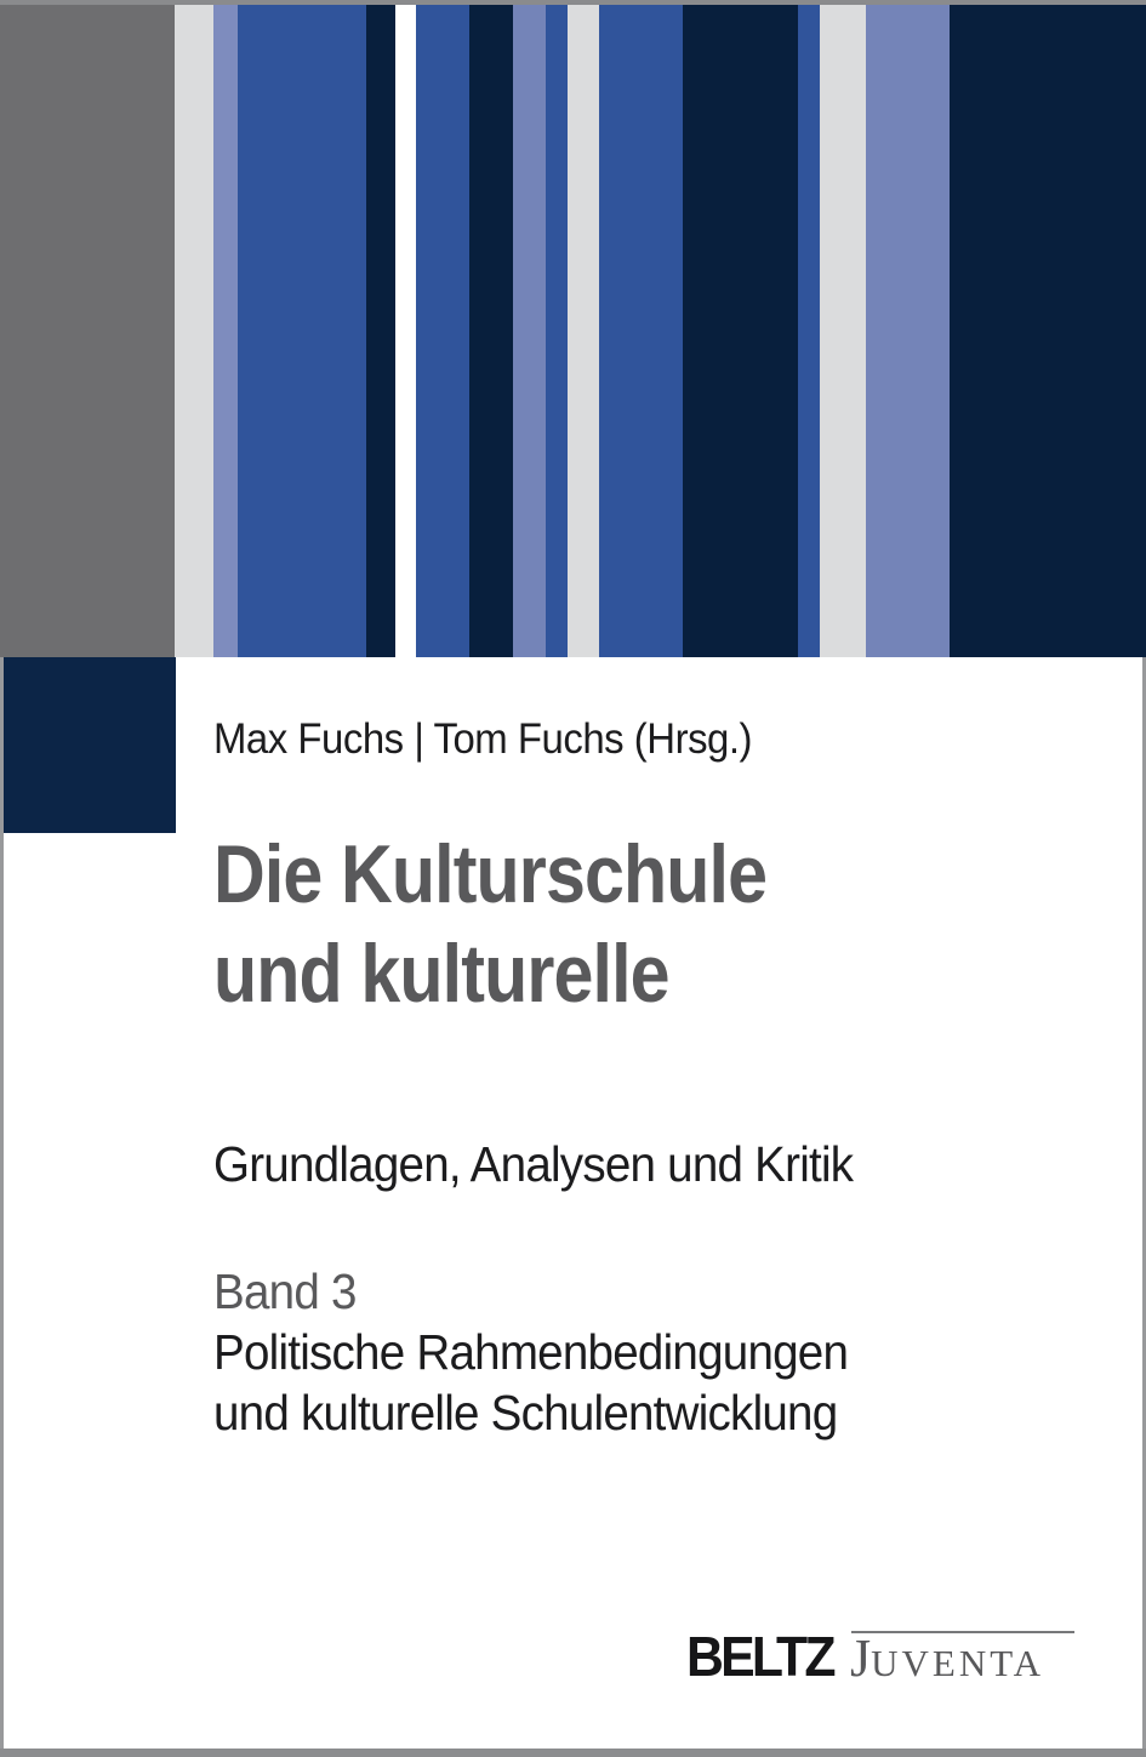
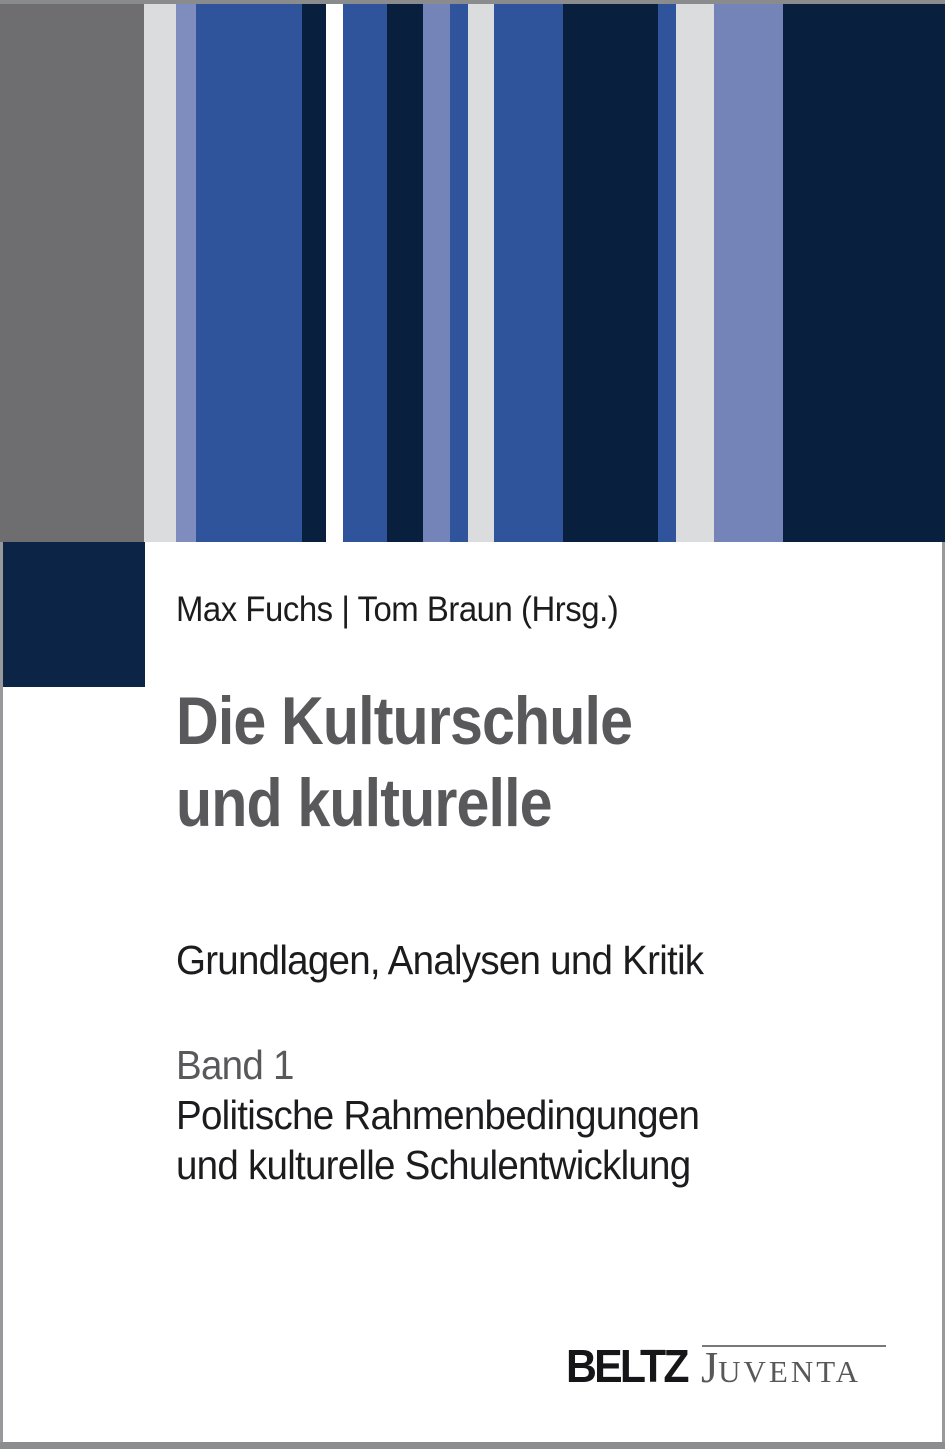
- Max Fuchs | Tom Fuchs (Hrsg.)
+ Max Fuchs | Tom Braun (Hrsg.)
  Die Kulturschule
  und kulturelle
  Grundlagen, Analysen und Kritik
- Band 3
+ Band 1
  Politische Rahmenbedingungen
  und kulturelle Schulentwicklung
  BELTZ
  JUVENTA
